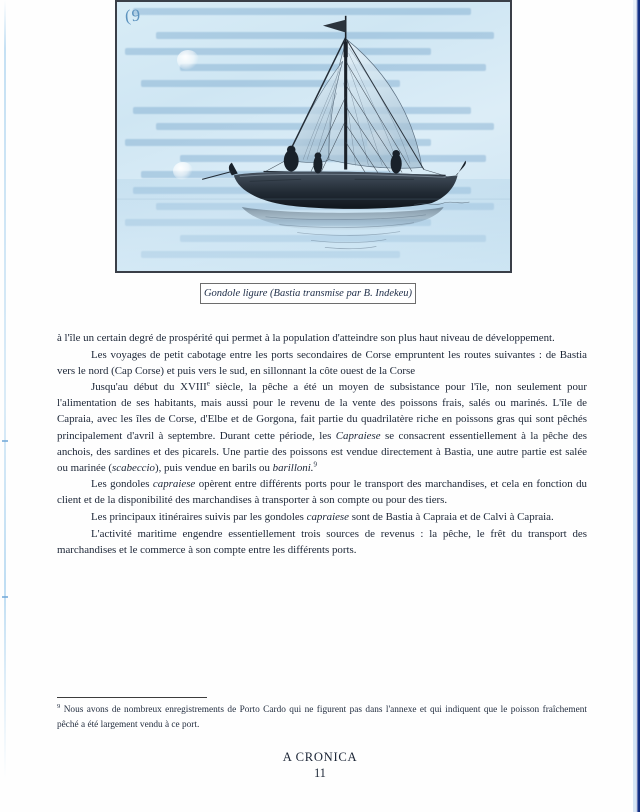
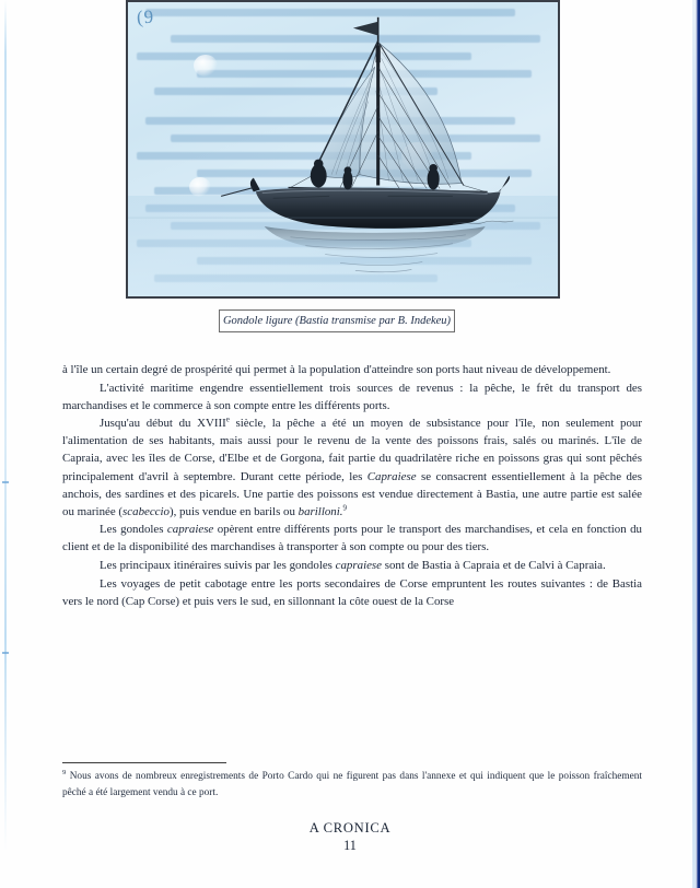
  Gondole ligure (Bastia transmise par B. Indekeu)
- à l'île un certain degré de prospérité qui permet à la population d'atteindre son plus haut niveau de développement.
+ à l'île un certain degré de prospérité qui permet à la population d'atteindre son ports haut niveau de développement.
- Les voyages de petit cabotage entre les ports secondaires de Corse empruntent les routes suivantes : de Bastia vers le nord (Cap Corse) et puis vers le sud, en sillonnant la côte ouest de la Corse
+ L'activité maritime engendre essentiellement trois sources de revenus : la pêche, le frêt du transport des marchandises et le commerce à son compte entre les différents ports.
  Jusqu'au début du XVIIIe siècle, la pêche a été un moyen de subsistance pour l'île, non seulement pour l'alimentation de ses habitants, mais aussi pour le revenu de la vente des poissons frais, salés ou marinés. L'île de Capraia, avec les îles de Corse, d'Elbe et de Gorgona, fait partie du quadrilatère riche en poissons gras qui sont pêchés principalement d'avril à septembre. Durant cette période, les Capraiese se consacrent essentiellement à la pêche des anchois, des sardines et des picarels. Une partie des poissons est vendue directement à Bastia, une autre partie est salée ou marinée (scabeccio), puis vendue en barils ou barilloni.9
  Les gondoles capraiese opèrent entre différents ports pour le transport des marchandises, et cela en fonction du client et de la disponibilité des marchandises à transporter à son compte ou pour des tiers.
  Les principaux itinéraires suivis par les gondoles capraiese sont de Bastia à Capraia et de Calvi à Capraia.
- L'activité maritime engendre essentiellement trois sources de revenus : la pêche, le frêt du transport des marchandises et le commerce à son compte entre les différents ports.
+ Les voyages de petit cabotage entre les ports secondaires de Corse empruntent les routes suivantes : de Bastia vers le nord (Cap Corse) et puis vers le sud, en sillonnant la côte ouest de la Corse
  Nous avons de nombreux enregistrements de Porto Cardo qui ne figurent pas dans l'annexe et qui indiquent que le poisson fraîchement pêché a été largement vendu à ce port.
  A CRONICA
  11
